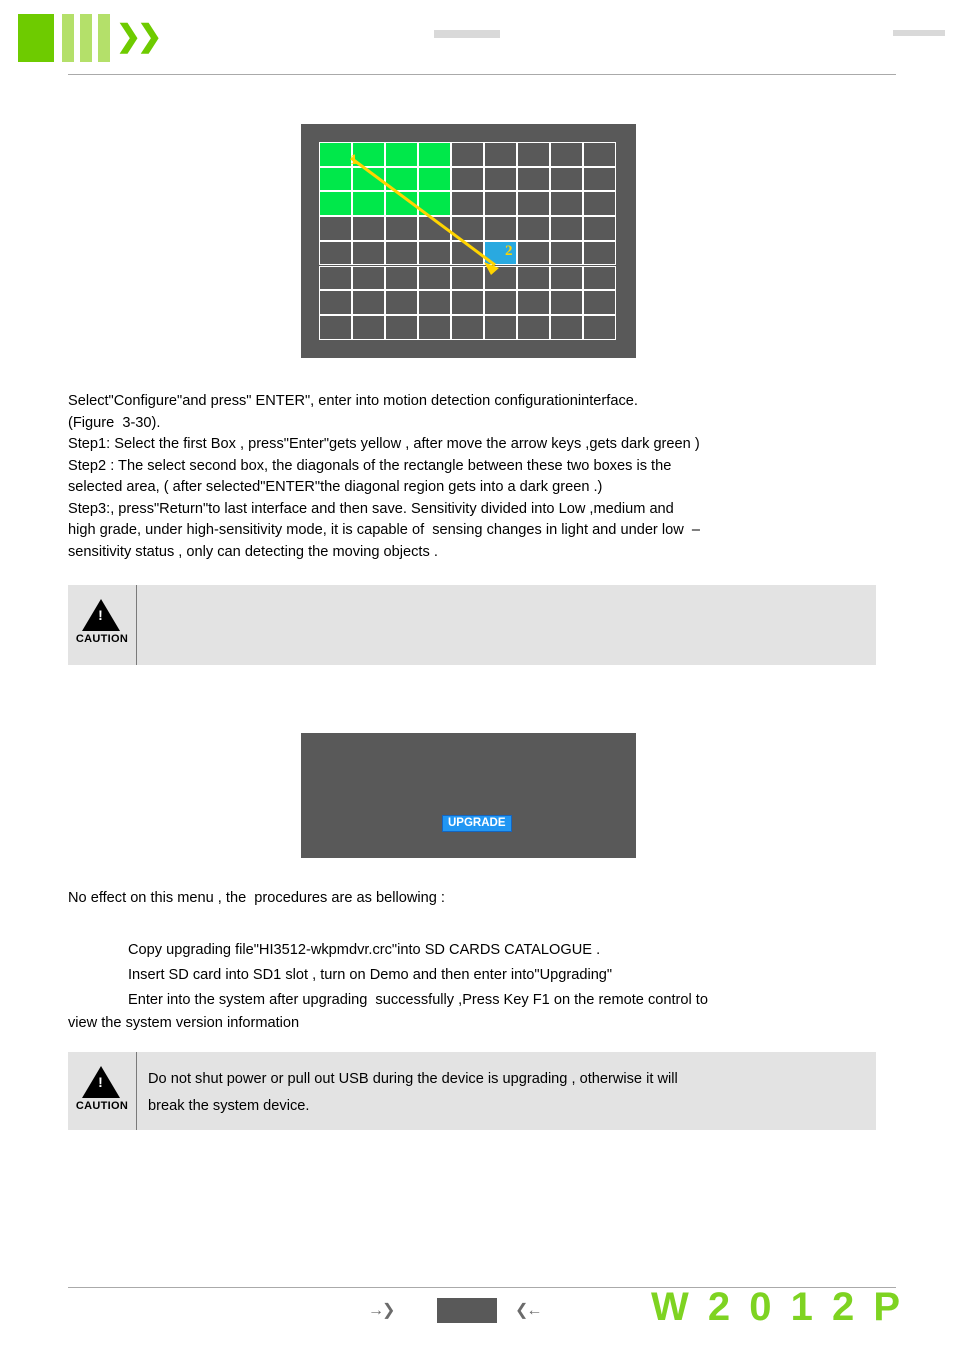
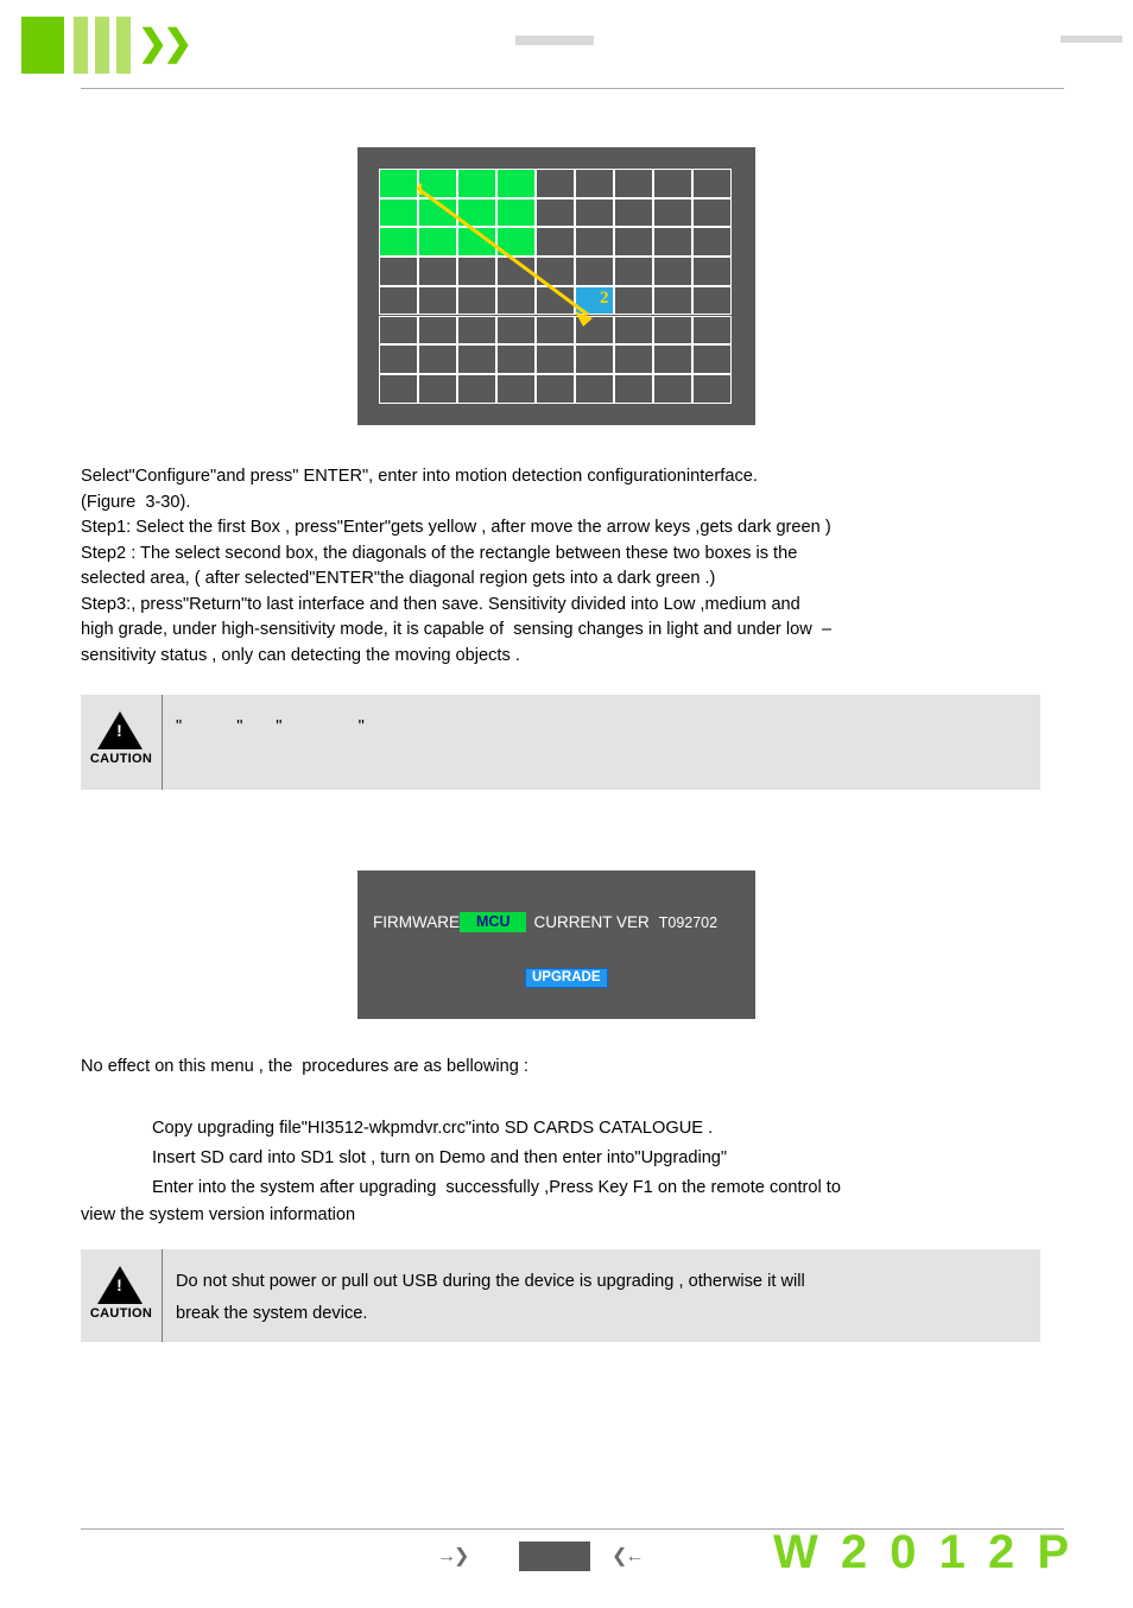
  ❯❯
  1
  2
  Select"Configure"and press" ENTER", enter into motion detection configurationinterface.
  (Figure 3-30).
  Step1: Select the first Box , press"Enter"gets yellow , after move the arrow keys ,gets dark green )
  Step2 : The select second box, the diagonals of the rectangle between these two boxes is the
  selected area, ( after selected"ENTER"the diagonal region gets into a dark green .)
  Step3:, press"Return"to last interface and then save. Sensitivity divided into Low ,medium and
  high grade, under high-sensitivity mode, it is capable of sensing changes in light and under low –
  sensitivity status , only can detecting the moving objects .
  !
  CAUTION
+ " " " "
+ FIRMWARE
+ MCU
+ CURRENT VER
+ T092702
  UPGRADE
  No effect on this menu , the procedures are as bellowing :
  Copy upgrading file"HI3512-wkpmdvr.crc"into SD CARDS CATALOGUE .
  Insert SD card into SD1 slot , turn on Demo and then enter into"Upgrading"
  Enter into the system after upgrading successfully ,Press Key F1 on the remote control to
  view the system version information
  !
  CAUTION
  Do not shut power or pull out USB during the device is upgrading , otherwise it will
  break the system device.
  →❯
  ❮←
  W 2 0 1 2 P
